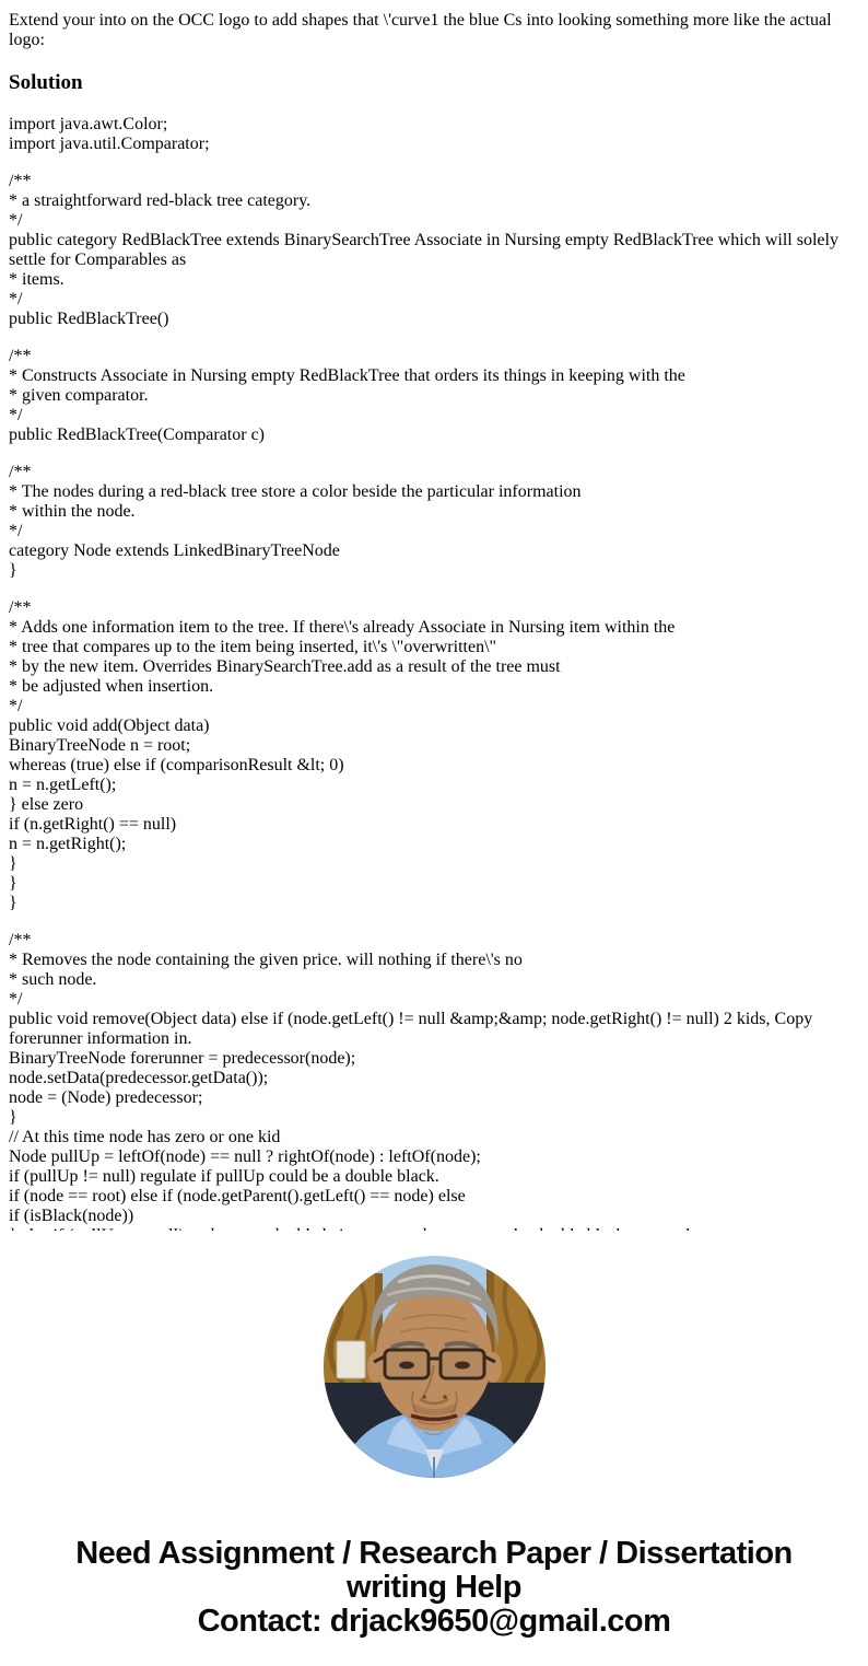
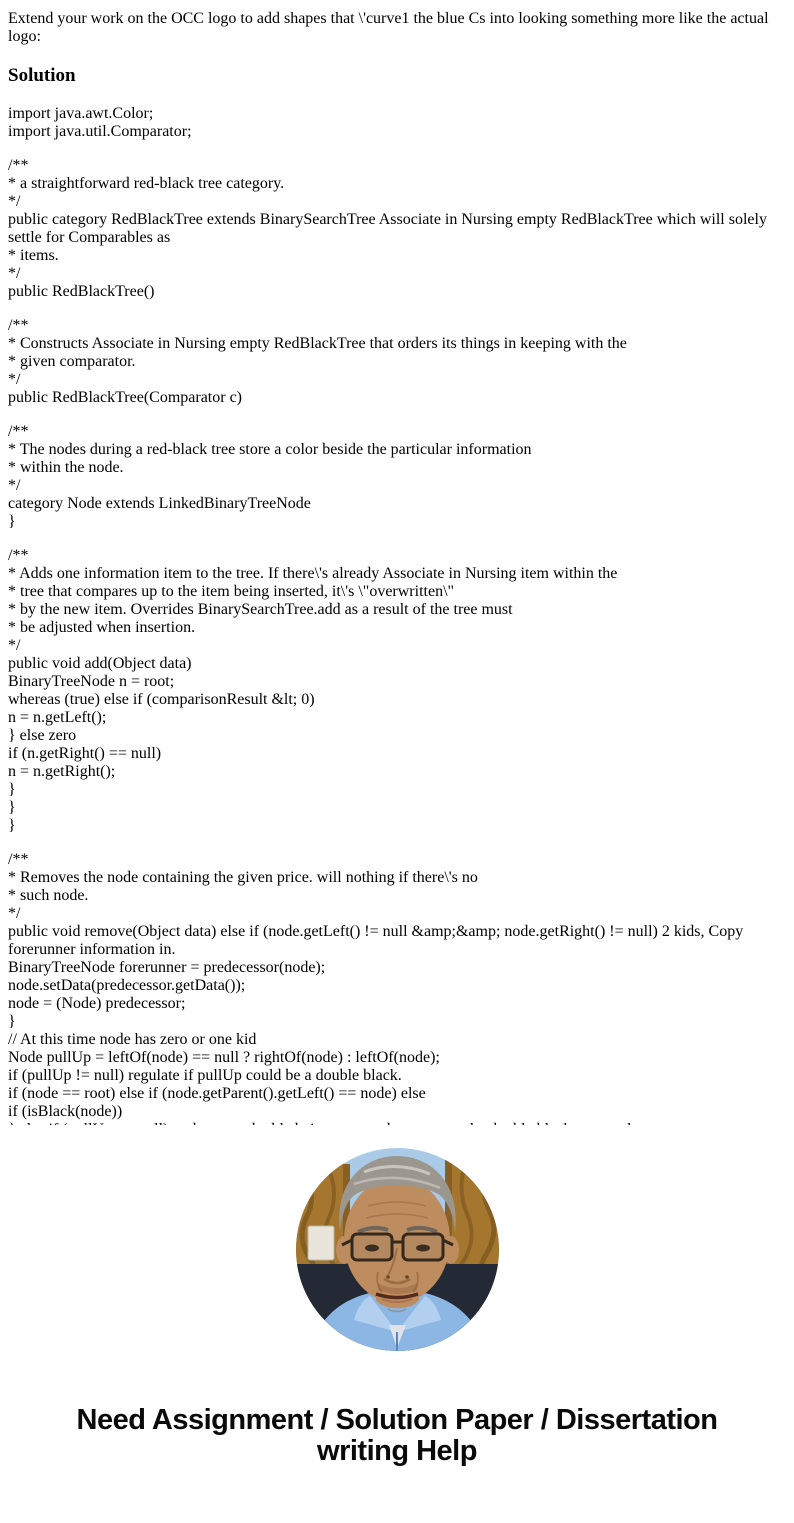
- Extend your into on the OCC logo to add shapes that \'curve1 the blue Cs into looking something more like the actual logo:
+ Extend your work on the OCC logo to add shapes that \'curve1 the blue Cs into looking something more like the actual logo:
  Solution
  import java.awt.Color;
  import java.util.Comparator;
  /**
  * a straightforward red-black tree category.
  */
  public category RedBlackTree extends BinarySearchTree Associate in Nursing empty RedBlackTree which will solely settle for Comparables as
  * items.
  */
  public RedBlackTree()
  /**
  * Constructs Associate in Nursing empty RedBlackTree that orders its things in keeping with the
  * given comparator.
  */
  public RedBlackTree(Comparator c)
  /**
  * The nodes during a red-black tree store a color beside the particular information
  * within the node.
  */
  category Node extends LinkedBinaryTreeNode
  }
  /**
  * Adds one information item to the tree. If there\'s already Associate in Nursing item within the
  * tree that compares up to the item being inserted, it\'s \"overwritten\"
  * by the new item. Overrides BinarySearchTree.add as a result of the tree must
  * be adjusted when insertion.
  */
  public void add(Object data)
  BinaryTreeNode n = root;
  whereas (true) else if (comparisonResult &lt; 0)
  n = n.getLeft();
  } else zero
  if (n.getRight() == null)
  n = n.getRight();
  }
  }
  }
  /**
  * Removes the node containing the given price. will nothing if there\'s no
  * such node.
  */
  public void remove(Object data) else if (node.getLeft() != null &amp;&amp; node.getRight() != null) 2 kids, Copy forerunner information in.
  BinaryTreeNode forerunner = predecessor(node);
  node.setData(predecessor.getData());
  node = (Node) predecessor;
  }
  // At this time node has zero or one kid
  Node pullUp = leftOf(node) == null ? rightOf(node) : leftOf(node);
  if (pullUp != null) regulate if pullUp could be a double black.
  if (node == root) else if (node.getParent().getLeft() == node) else
  if (isBlack(node))
- Need Assignment / Research Paper / Dissertation
+ Need Assignment / Solution Paper / Dissertation
  writing Help
- Contact: drjack9650@gmail.com
